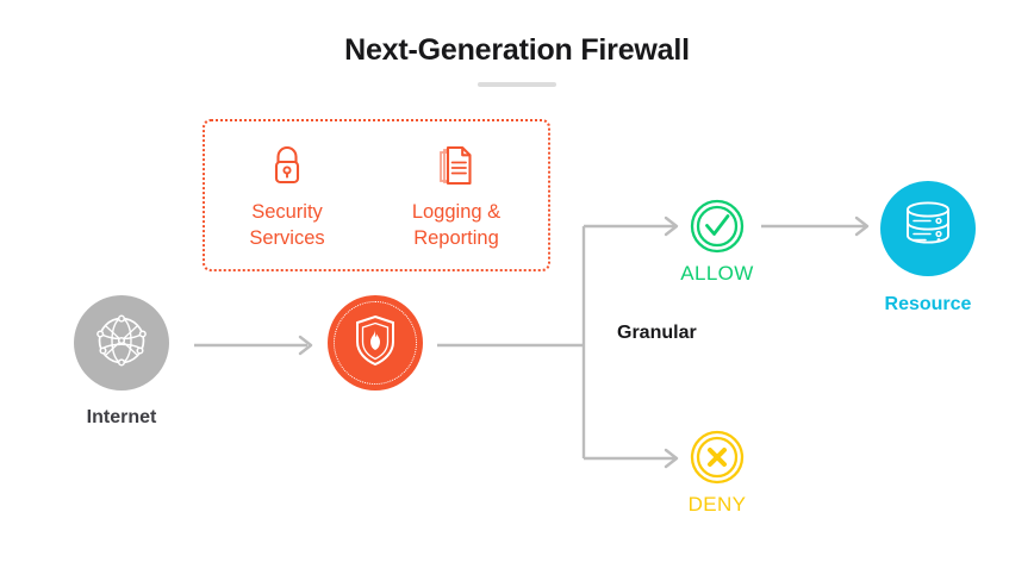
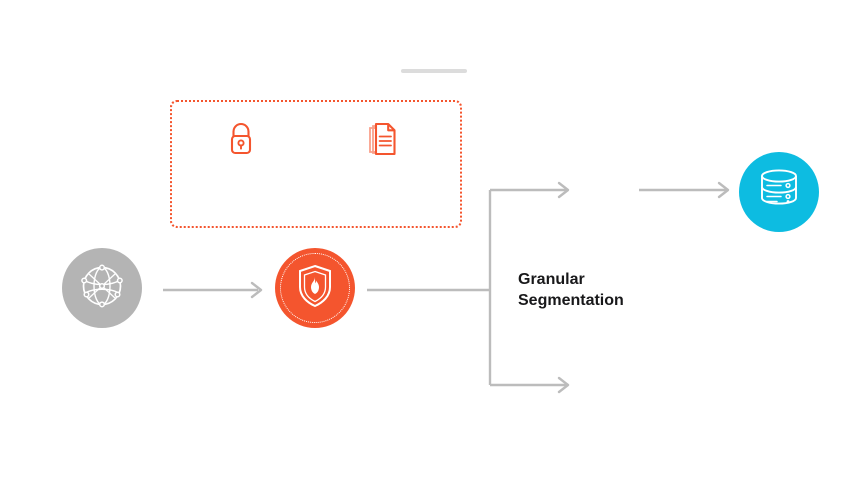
- Next-Generation Firewall
- Security
- Services
- Logging &
- Reporting
- Internet
- ALLOW
- DENY
- Resource
  Granular
+ Segmentation
